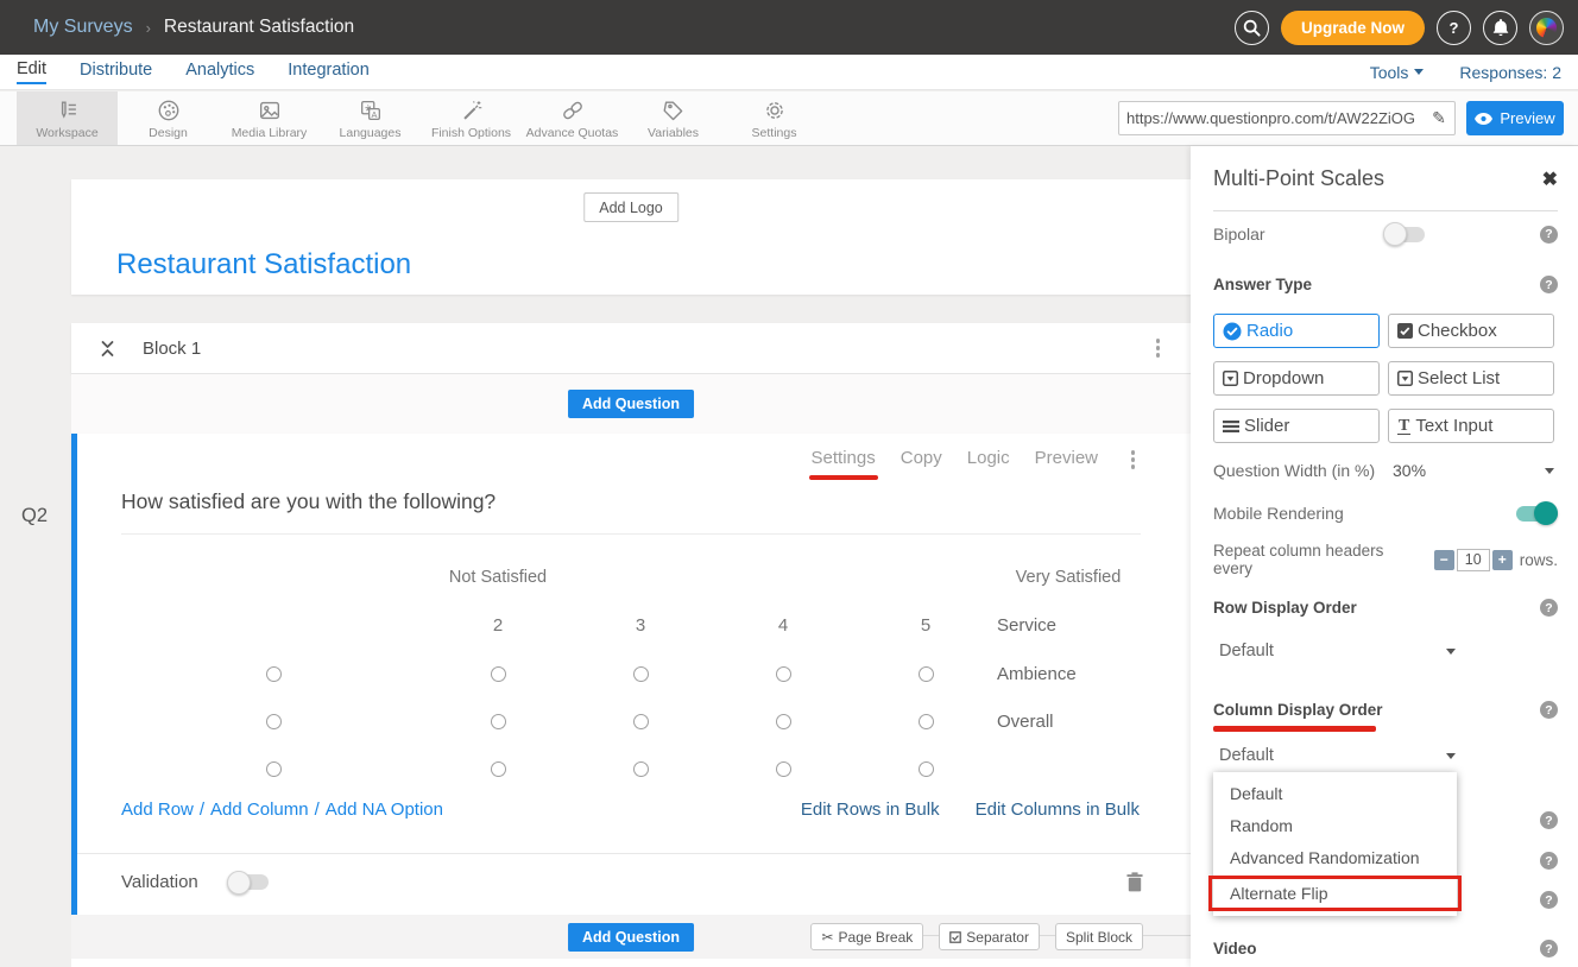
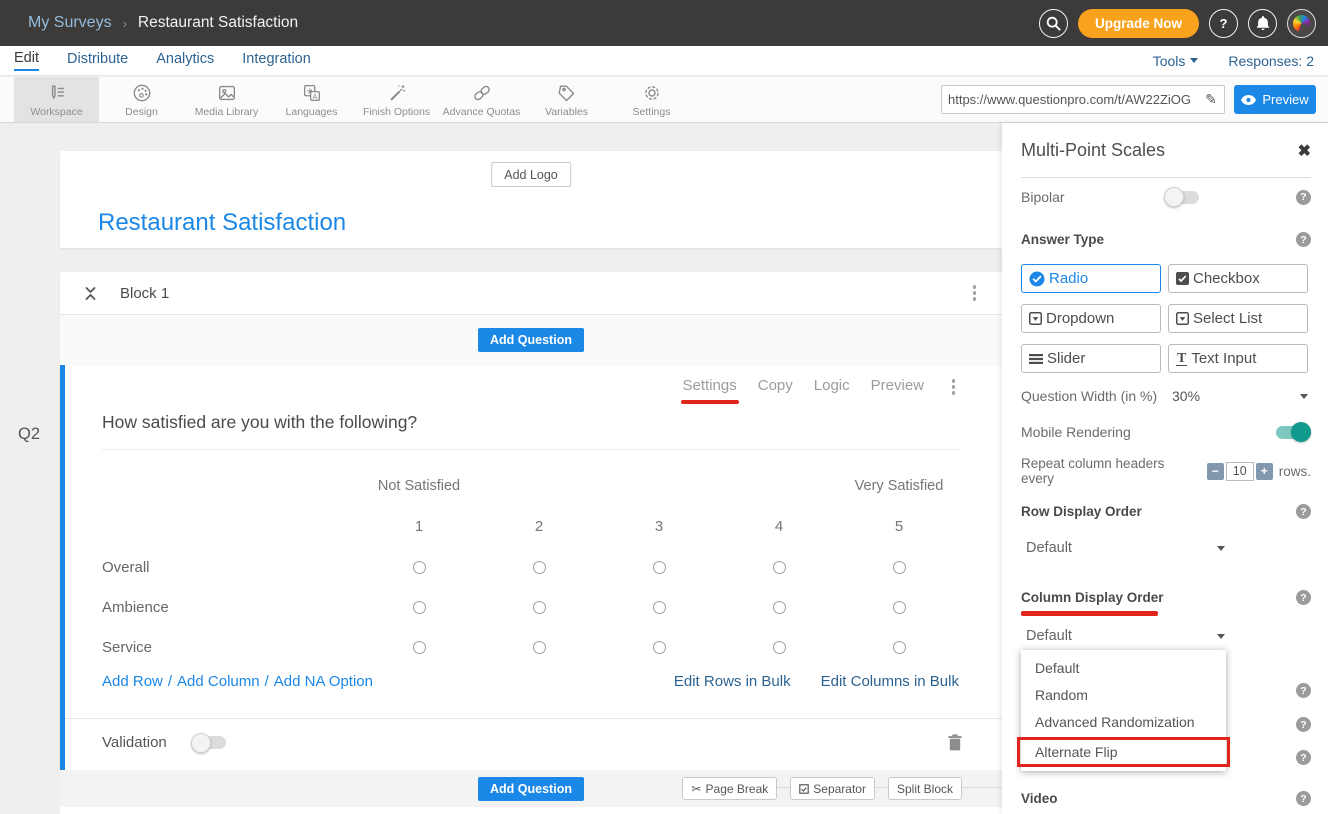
  My Surveys
  ›
  Restaurant Satisfaction
  Upgrade Now
  ?
  Edit
  Distribute
  Analytics
  Integration
  Tools
  Responses: 2
  Workspace
  Design
  Media Library
  A
  Languages
  Finish Options
  Advance Quotas
  Variables
  Settings
  https://www.questionpro.com/t/AW22ZiOG
  ✎
  Preview
  Q2
  Add Logo
  Restaurant Satisfaction
  Block 1
  Add Question
  Settings
  Copy
  Logic
  Preview
  How satisfied are you with the following?
  Not Satisfied
  Very Satisfied
+ 1
  2
  3
  4
  5
- Service
+ Overall
  Ambience
- Overall
+ Service
  Add Row
  /
  Add Column
  /
  Add NA Option
  Edit Rows in Bulk
  Edit Columns in Bulk
  Validation
  Add Question
  ✂
  Page Break
  Separator
  Split Block
  Multi-Point Scales
  ✖
  Bipolar
  ?
  Answer Type
  ?
  Radio
  Checkbox
  Dropdown
  Select List
  Slider
  T
  Text Input
  Question Width (in %)
  30%
  Mobile Rendering
  Repeat column headers every
  −
  10
  +
  rows.
  Row Display Order
  ?
  Default
  Column Display Order
  ?
  Default
  ?
  ?
  ?
  Default
  Random
  Advanced Randomization
  Alternate Flip
  Video
  ?
